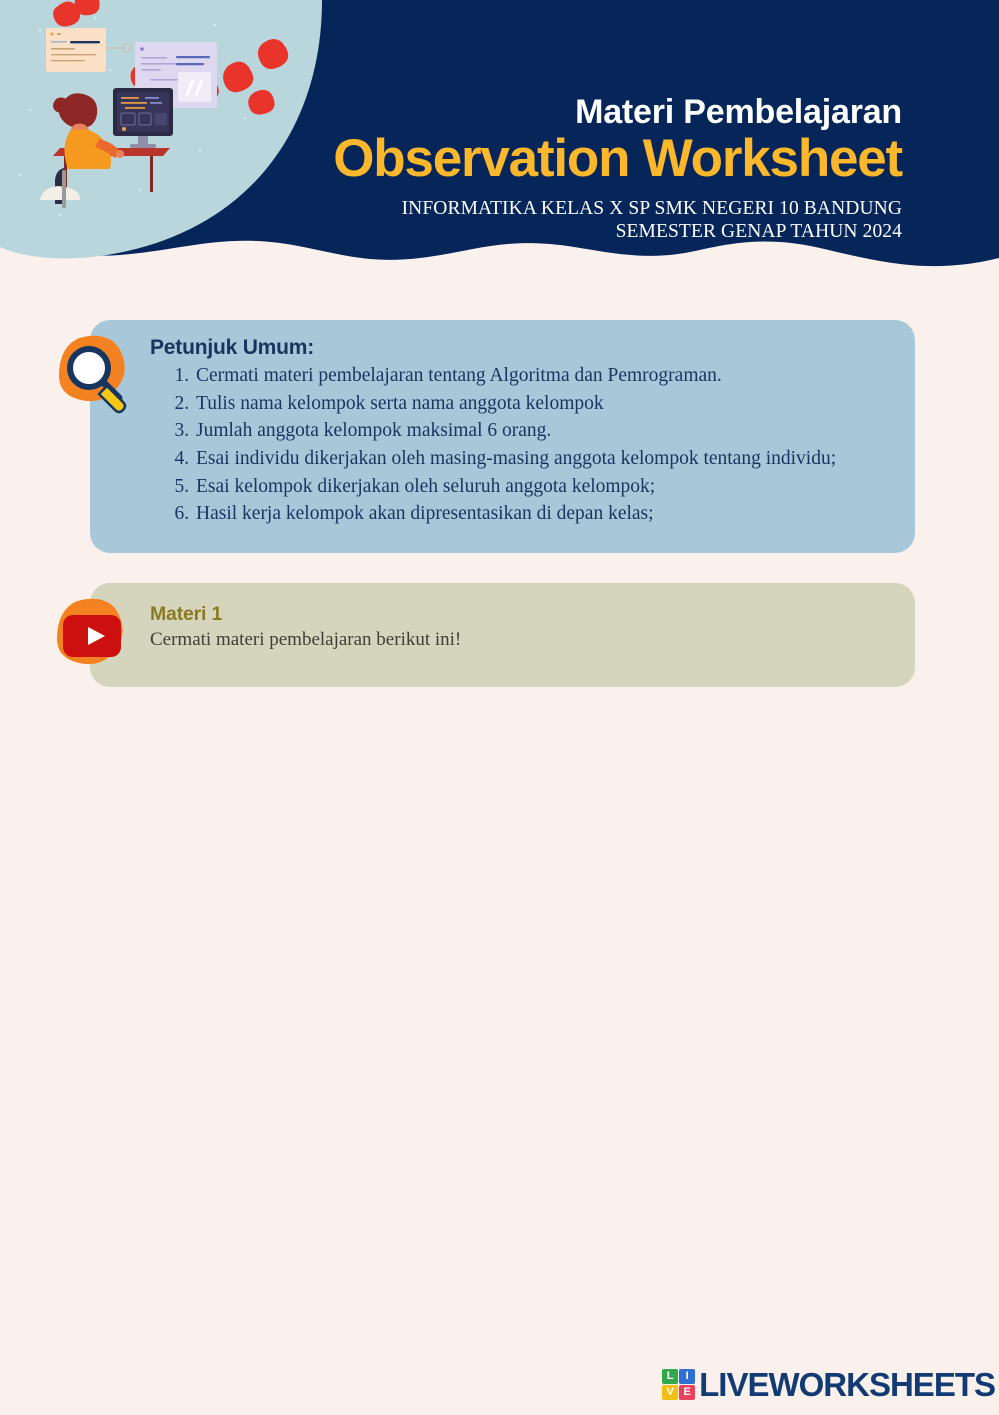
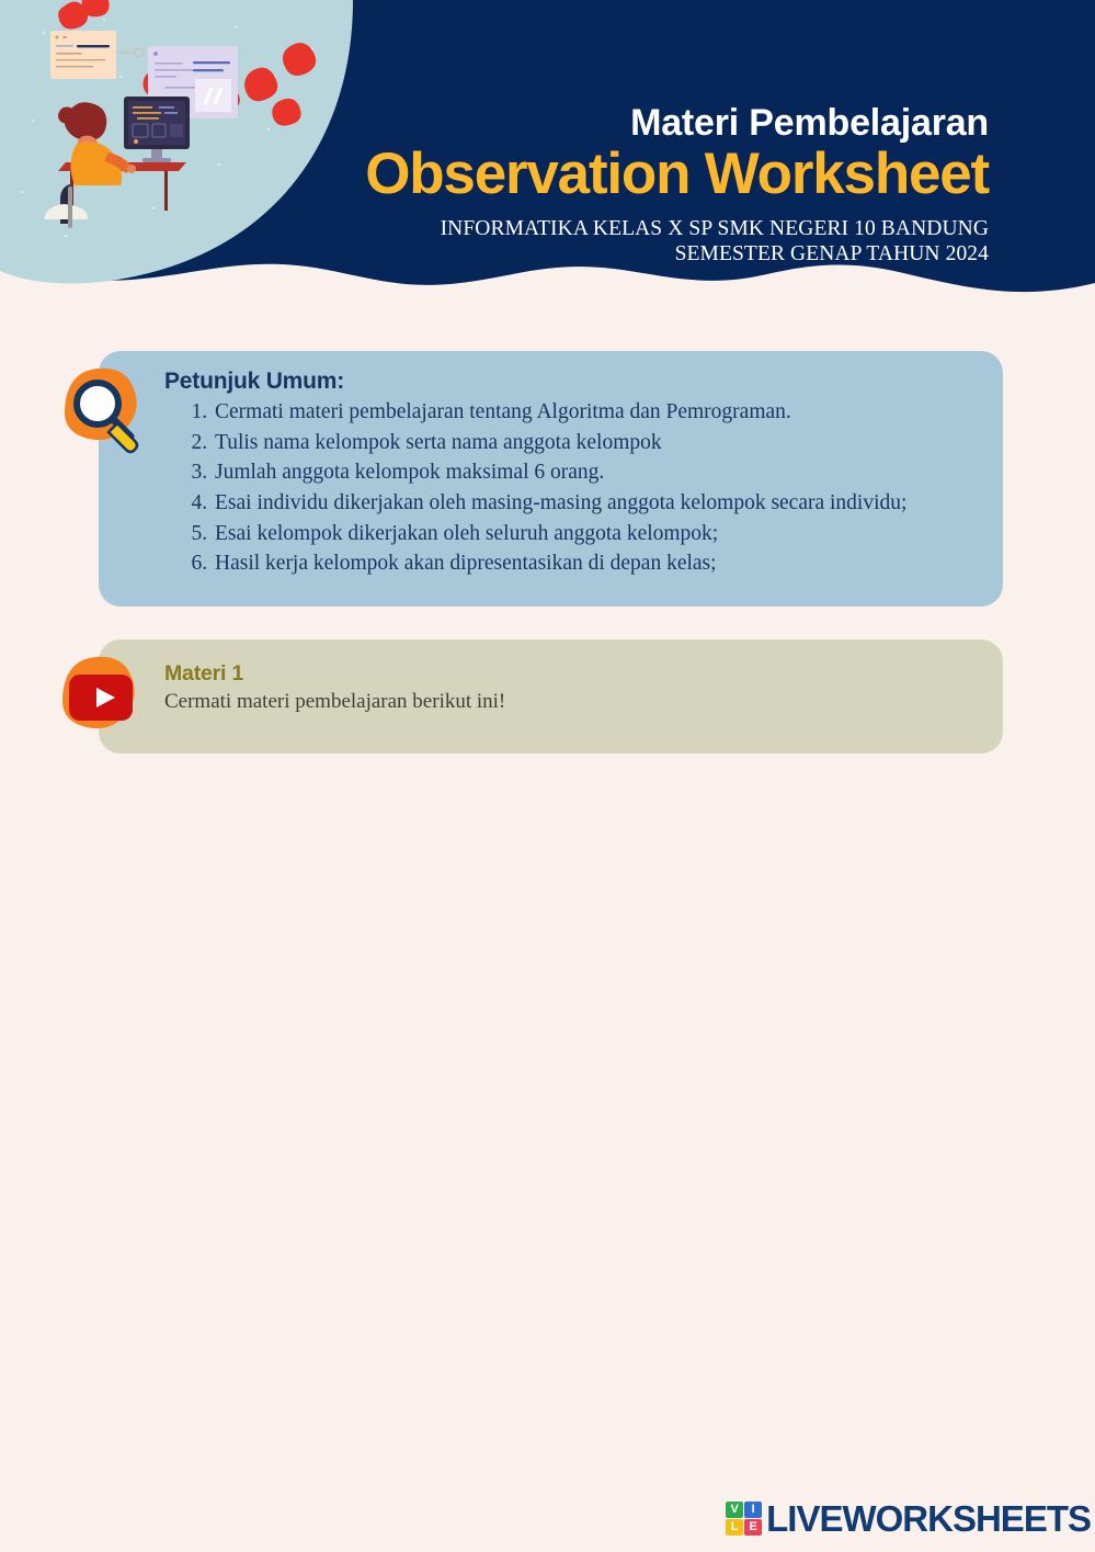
  Materi Pembelajaran
  Observation Worksheet
  INFORMATIKA KELAS X SP SMK NEGERI 10 BANDUNG
  SEMESTER GENAP TAHUN 2024
  Petunjuk Umum:
  Cermati materi pembelajaran tentang Algoritma dan Pemrograman.
  Tulis nama kelompok serta nama anggota kelompok
  Jumlah anggota kelompok maksimal 6 orang.
- Esai individu dikerjakan oleh masing-masing anggota kelompok tentang individu;
+ Esai individu dikerjakan oleh masing-masing anggota kelompok secara individu;
  Esai kelompok dikerjakan oleh seluruh anggota kelompok;
  Hasil kerja kelompok akan dipresentasikan di depan kelas;
  Materi 1
  Cermati materi pembelajaran berikut ini!
- L
+ V
  I
- V
+ L
  E
  LIVEWORKSHEETS
